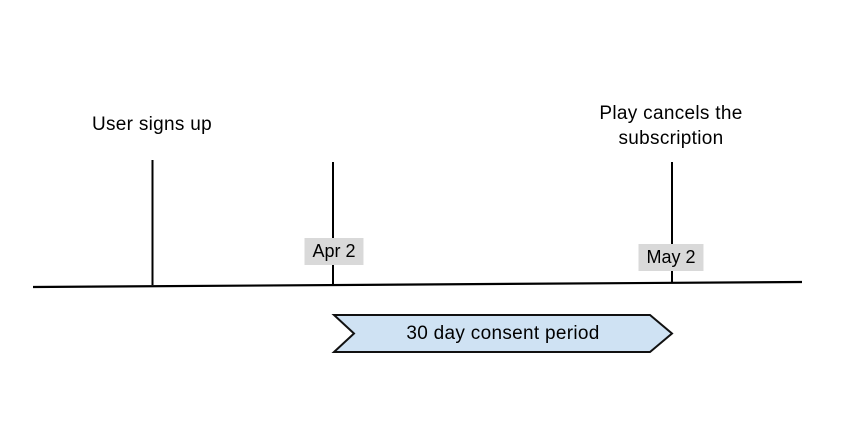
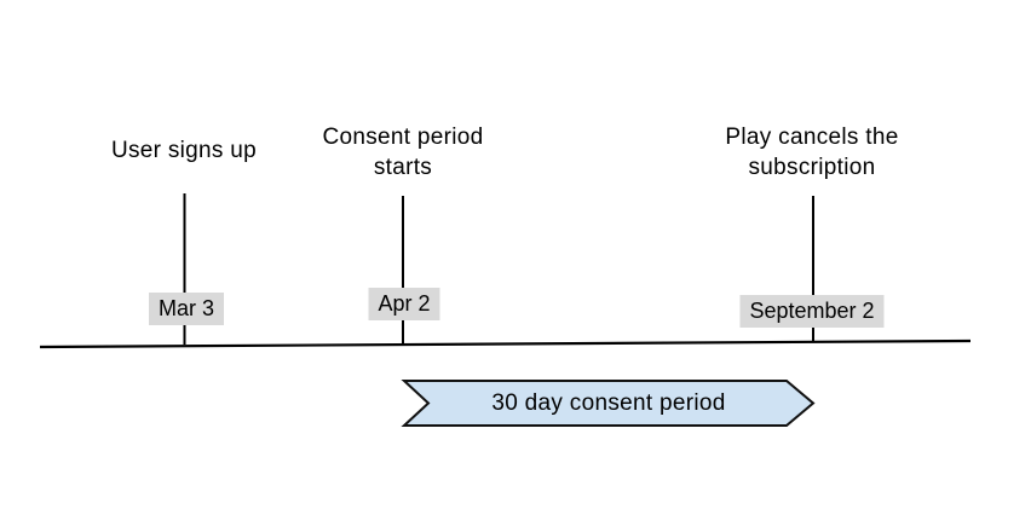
  User signs up
+ Consent period starts
  Play cancels the subscription
+ Mar 3
  Apr 2
- May 2
+ September 2
  30 day consent period
